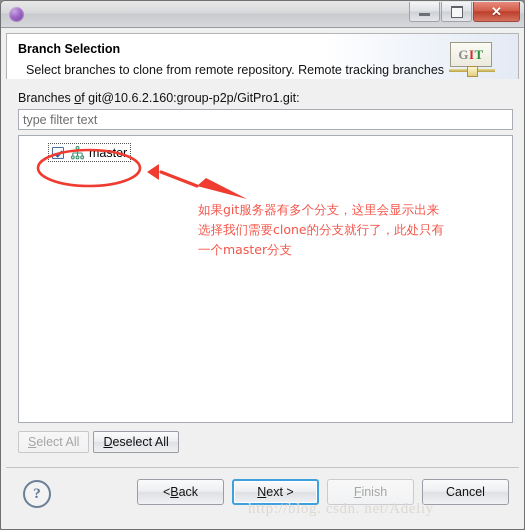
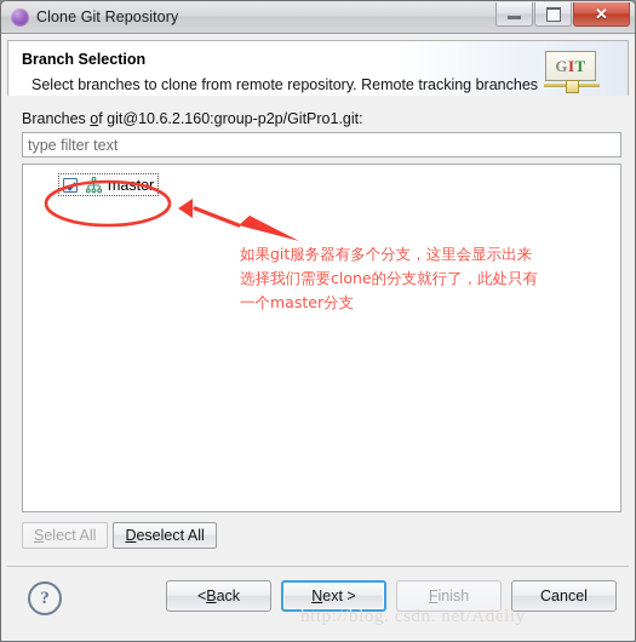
+ Clone Git Repository
  ✕
  Branch Selection
  G
  I
  T
  Branches of git@10.6.2.160:group-p2p/GitPro1.git:
  type filter text
  S
  elect All
  D
  eselect All
  ?
  <
  B
  ack
  N
  ext >
  F
  inish
  Cancel
  如果git服务器有多个分支，这里会显示出来
  选择我们需要clone的分支就行了，此处只有
  一个master分支
  http://blog. csdn. net/Adeliy
